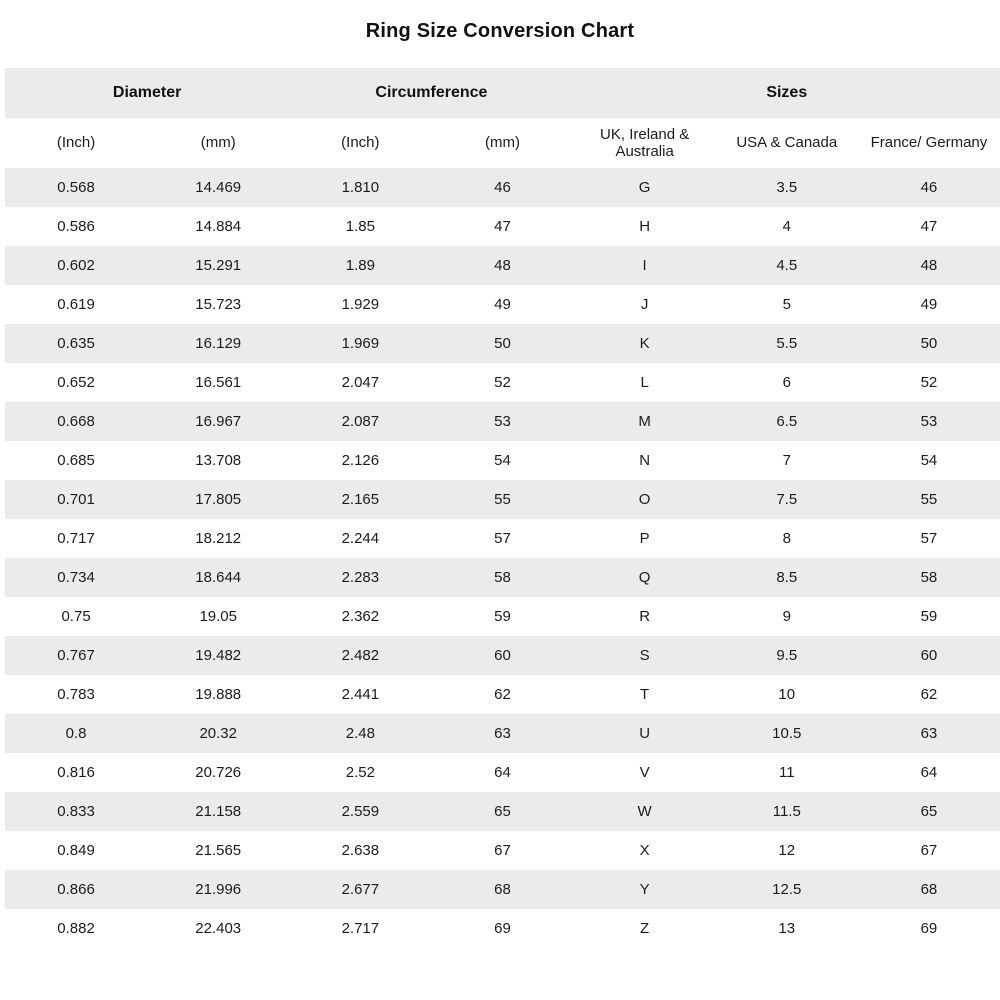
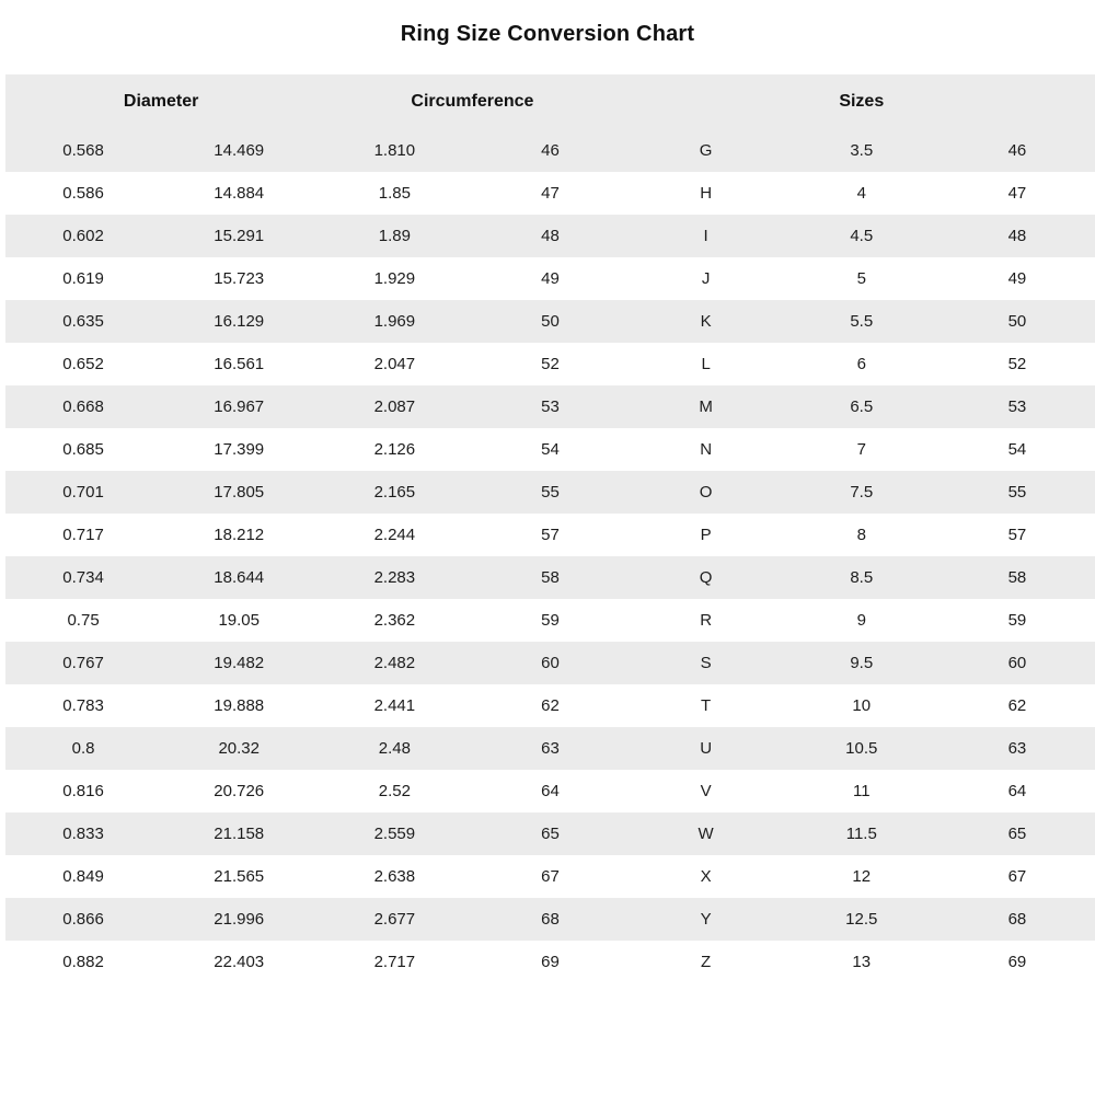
  Ring Size Conversion Chart
  Diameter	Circumference	Sizes
- (Inch)	(mm)	(Inch)	(mm)	UK, Ireland & Australia	USA & Canada	France/ Germany
  0.568	14.469	1.810	46	G	3.5	46
  0.586	14.884	1.85	47	H	4	47
  0.602	15.291	1.89	48	I	4.5	48
  0.619	15.723	1.929	49	J	5	49
  0.635	16.129	1.969	50	K	5.5	50
  0.652	16.561	2.047	52	L	6	52
  0.668	16.967	2.087	53	M	6.5	53
- 0.685	13.708	2.126	54	N	7	54
+ 0.685	17.399	2.126	54	N	7	54
  0.701	17.805	2.165	55	O	7.5	55
  0.717	18.212	2.244	57	P	8	57
  0.734	18.644	2.283	58	Q	8.5	58
  0.75	19.05	2.362	59	R	9	59
  0.767	19.482	2.482	60	S	9.5	60
  0.783	19.888	2.441	62	T	10	62
  0.8	20.32	2.48	63	U	10.5	63
  0.816	20.726	2.52	64	V	11	64
  0.833	21.158	2.559	65	W	11.5	65
  0.849	21.565	2.638	67	X	12	67
  0.866	21.996	2.677	68	Y	12.5	68
  0.882	22.403	2.717	69	Z	13	69
